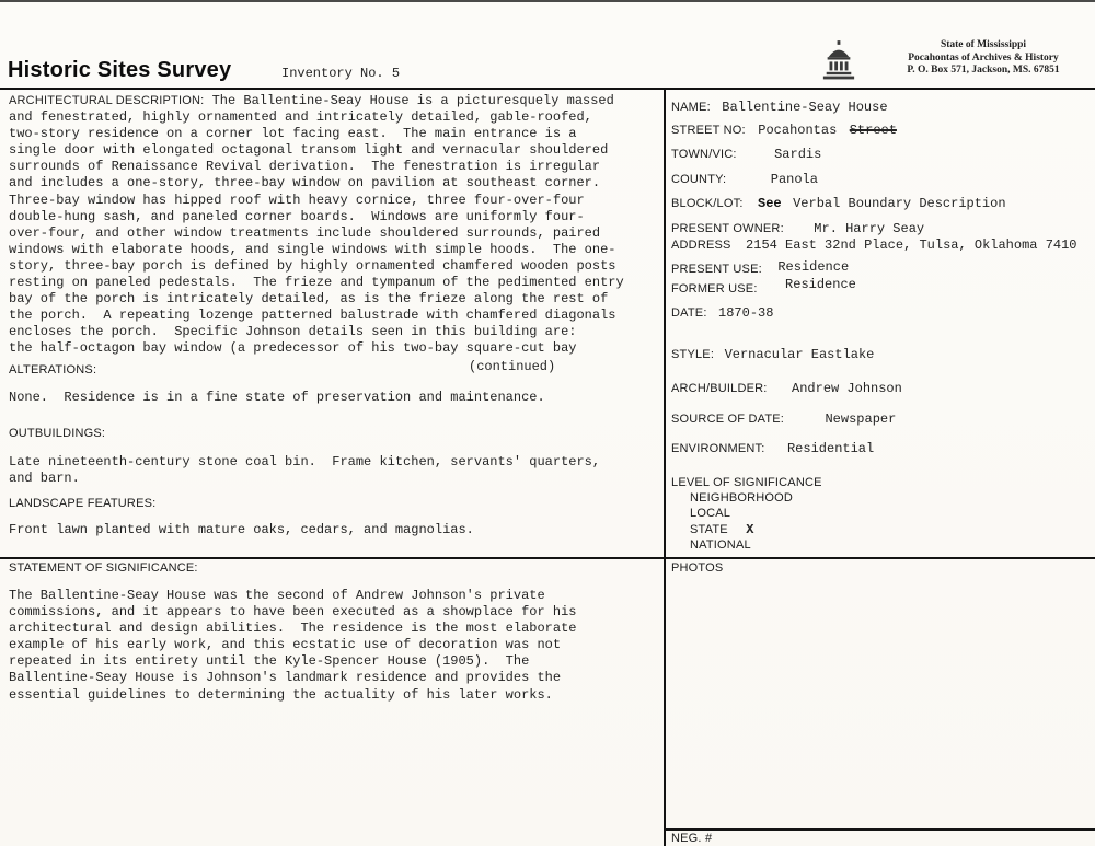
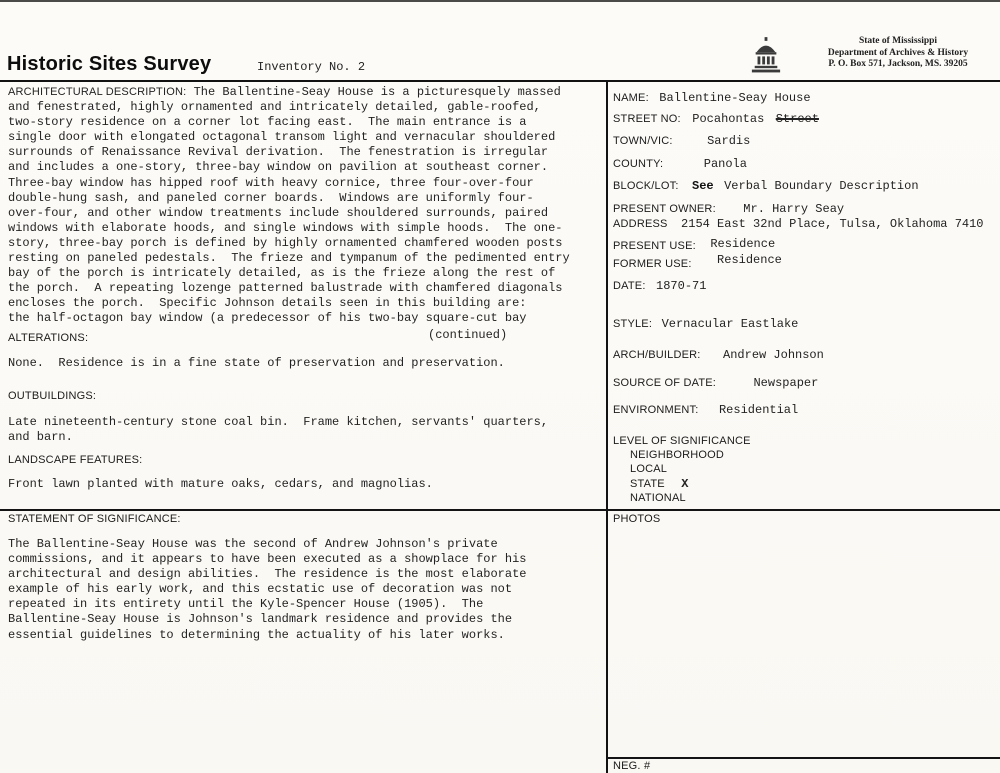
  Historic Sites Survey
- Inventory No. 5
+ Inventory No. 2
  State of Mississippi
- Pocahontas of Archives & History
+ Department of Archives & History
- P. O. Box 571, Jackson, MS. 67851
+ P. O. Box 571, Jackson, MS. 39205
  ARCHITECTURAL DESCRIPTION: The Ballentine-Seay House is a picturesquely massed
  and fenestrated, highly ornamented and intricately detailed, gable-roofed,
  two-story residence on a corner lot facing east. The main entrance is a
  single door with elongated octagonal transom light and vernacular shouldered
  surrounds of Renaissance Revival derivation. The fenestration is irregular
  and includes a one-story, three-bay window on pavilion at southeast corner.
  Three-bay window has hipped roof with heavy cornice, three four-over-four
  double-hung sash, and paneled corner boards. Windows are uniformly four-
  over-four, and other window treatments include shouldered surrounds, paired
  windows with elaborate hoods, and single windows with simple hoods. The one-
  story, three-bay porch is defined by highly ornamented chamfered wooden posts
  resting on paneled pedestals. The frieze and tympanum of the pedimented entry
  bay of the porch is intricately detailed, as is the frieze along the rest of
  the porch. A repeating lozenge patterned balustrade with chamfered diagonals
  encloses the porch. Specific Johnson details seen in this building are:
  the half-octagon bay window (a predecessor of his two-bay square-cut bay
  (continued)
  ALTERATIONS:
- None. Residence is in a fine state of preservation and maintenance.
+ None. Residence is in a fine state of preservation and preservation.
  OUTBUILDINGS:
  Late nineteenth-century stone coal bin. Frame kitchen, servants' quarters,
  and barn.
  LANDSCAPE FEATURES:
  Front lawn planted with mature oaks, cedars, and magnolias.
  STATEMENT OF SIGNIFICANCE:
  The Ballentine-Seay House was the second of Andrew Johnson's private
  commissions, and it appears to have been executed as a showplace for his
  architectural and design abilities. The residence is the most elaborate
  example of his early work, and this ecstatic use of decoration was not
  repeated in its entirety until the Kyle-Spencer House (1905). The
  Ballentine-Seay House is Johnson's landmark residence and provides the
  essential guidelines to determining the actuality of his later works.
  NAME: Ballentine-Seay House
  STREET NO: Pocahontas Street
  TOWN/VIC: Sardis
  COUNTY: Panola
  BLOCK/LOT: See Verbal Boundary Description
  PRESENT OWNER: Mr. Harry Seay
  ADDRESS 2154 East 32nd Place, Tulsa, Oklahoma 7410
  PRESENT USE: Residence
  FORMER USE: Residence
- DATE: 1870-38
+ DATE: 1870-71
  STYLE: Vernacular Eastlake
  ARCH/BUILDER: Andrew Johnson
  SOURCE OF DATE: Newspaper
  ENVIRONMENT: Residential
  LEVEL OF SIGNIFICANCE
  NEIGHBORHOOD
  LOCAL
  STATE X
  NATIONAL
  PHOTOS
  NEG. #
